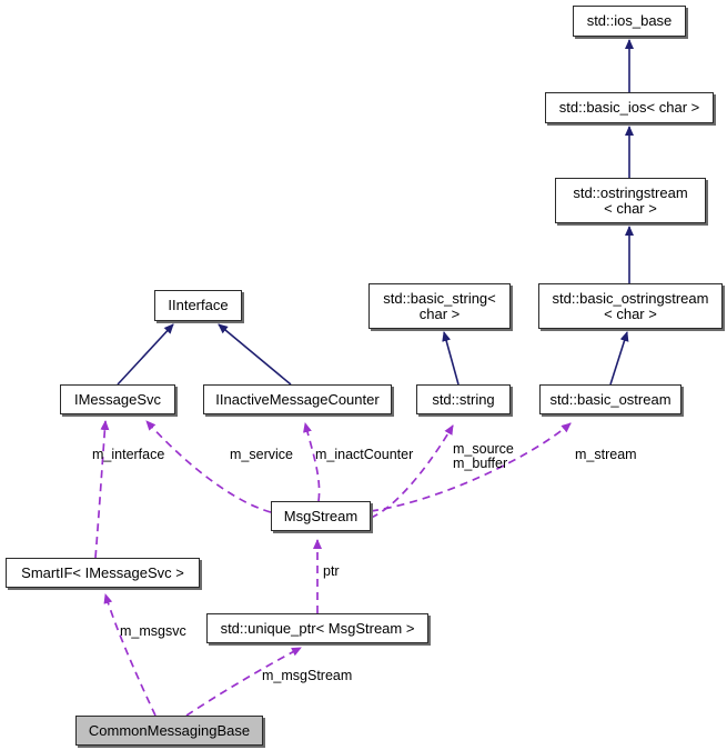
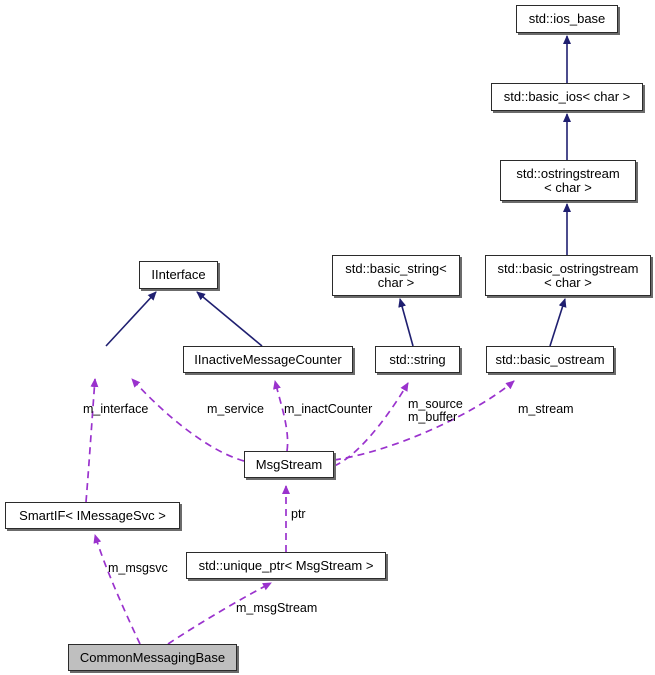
  std::ios_base
  std::basic_ios< char >
  std::ostringstream
  < char >
  std::basic_ostringstream
  < char >
  std::basic_string<
  char >
  IInterface
- IMessageSvc
  IInactiveMessageCounter
  std::string
  std::basic_ostream
  MsgStream
  SmartIF< IMessageSvc >
  std::unique_ptr< MsgStream >
  CommonMessagingBase
  m_interface
  m_service
  m_inactCounter
  m_source
  m_buffer
  m_stream
  ptr
  m_msgsvc
  m_msgStream
